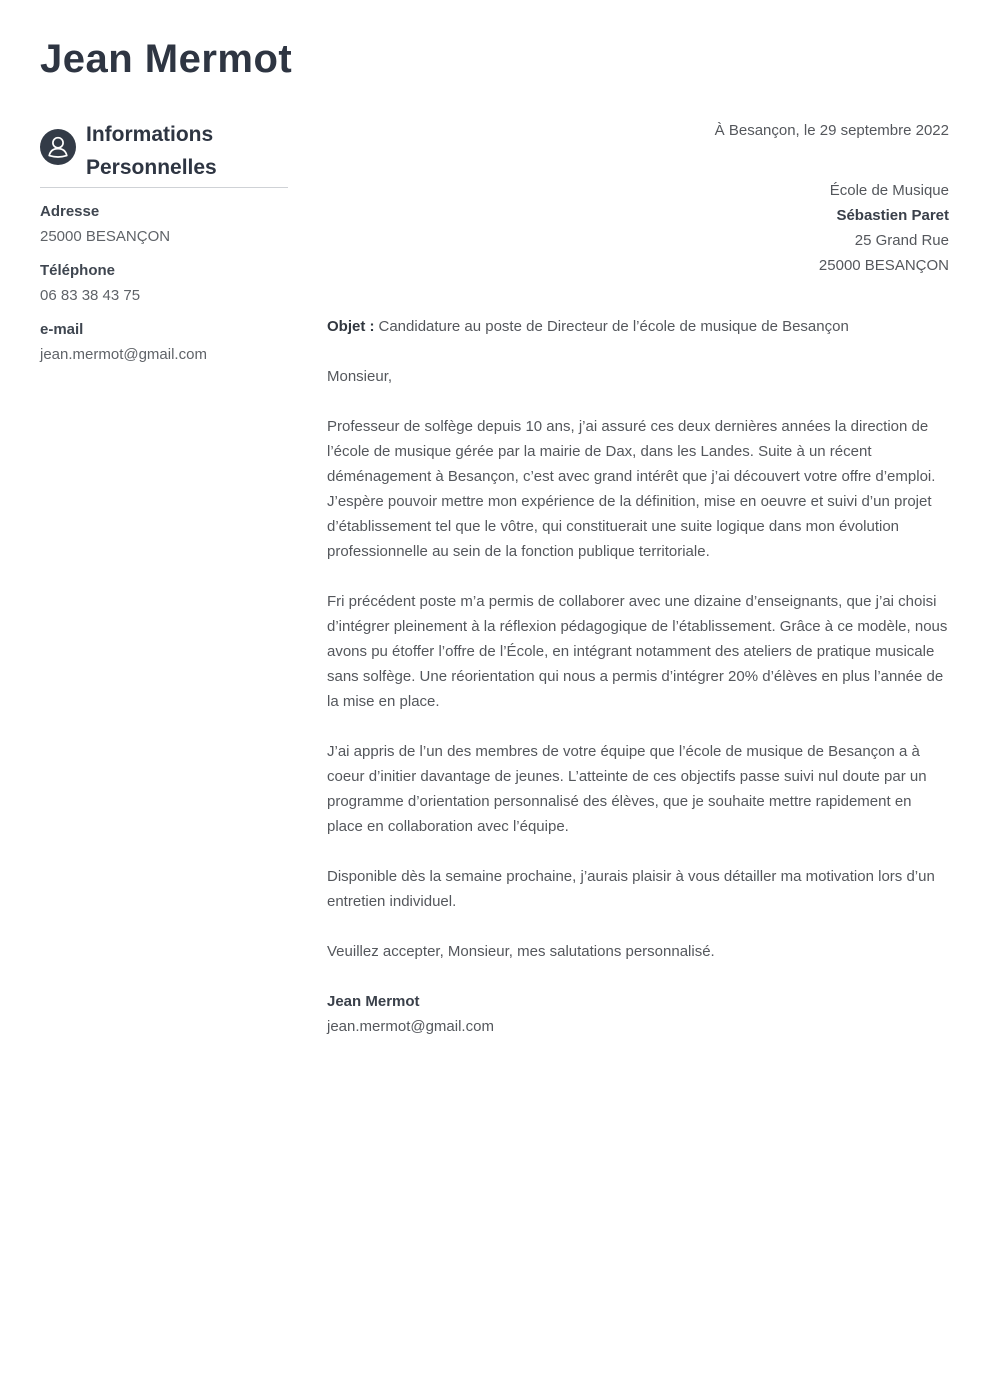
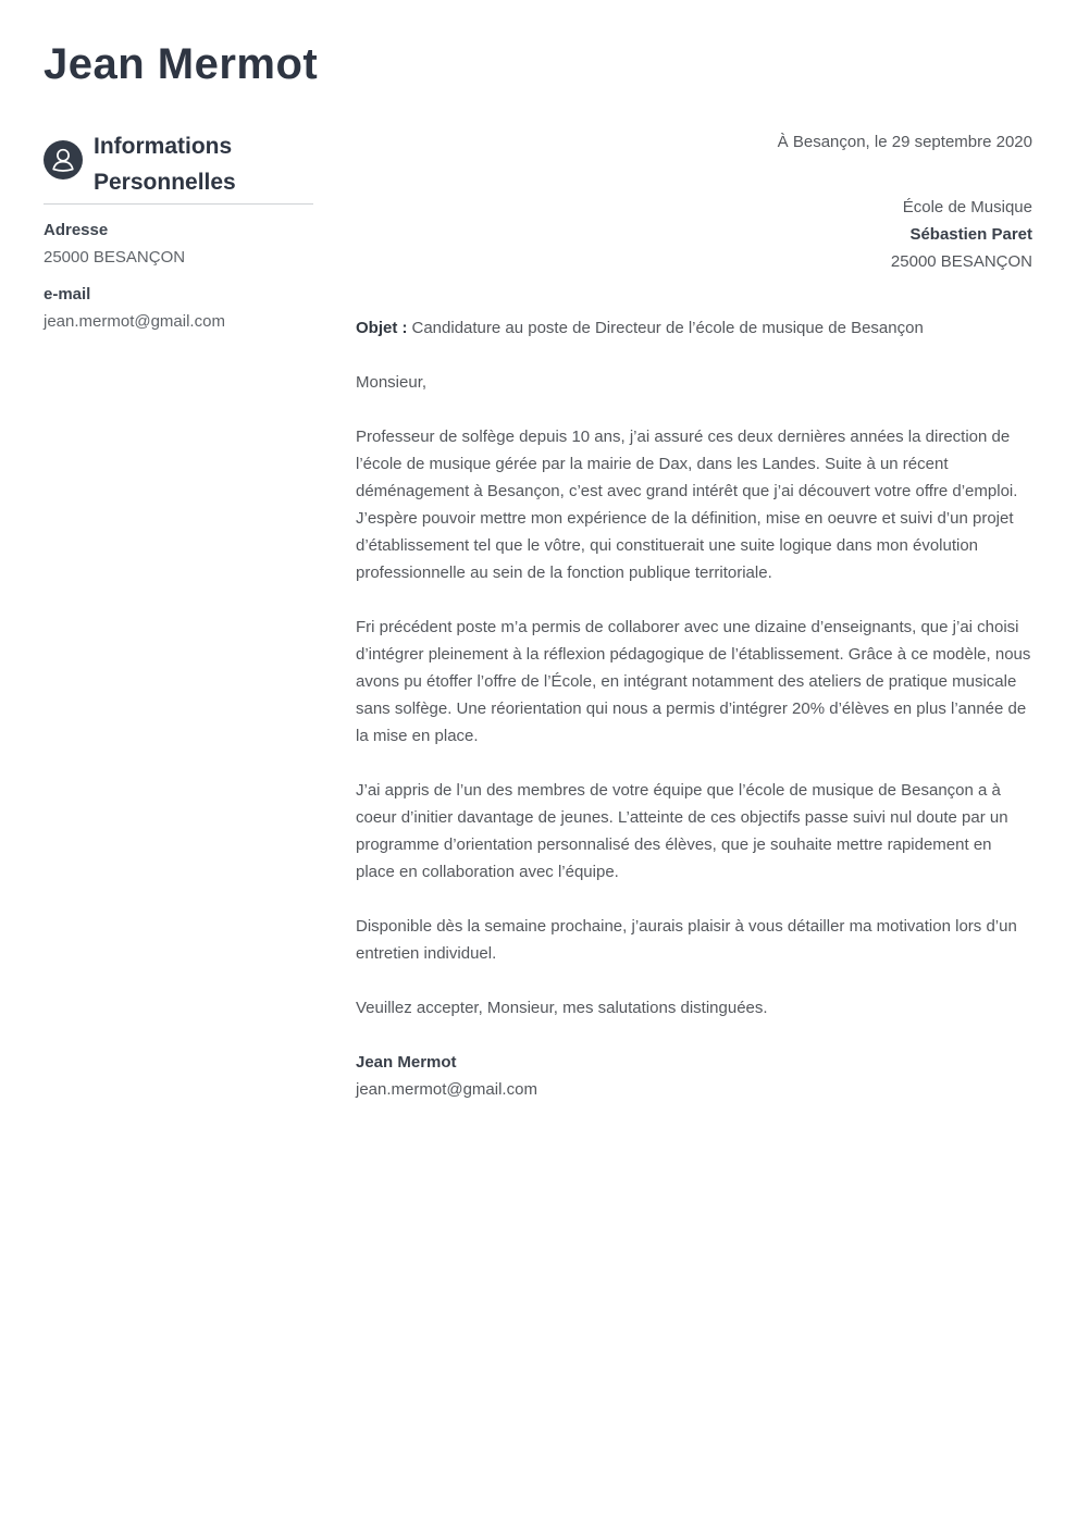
  Jean Mermot
  Informations Personnelles
  Adresse
  25000 BESANÇON
- Téléphone
- 06 83 38 43 75
  e-mail
  jean.mermot@gmail.com
- À Besançon, le 29 septembre 2022
+ À Besançon, le 29 septembre 2020
  École de Musique
  Sébastien Paret
- 25 Grand Rue
  25000 BESANÇON
  Objet : Candidature au poste de Directeur de l’école de musique de Besançon
  Monsieur,
  Professeur de solfège depuis 10 ans, j’ai assuré ces deux dernières années la direction de l’école de musique gérée par la mairie de Dax, dans les Landes. Suite à un récent déménagement à Besançon, c’est avec grand intérêt que j’ai découvert votre offre d’emploi. J’espère pouvoir mettre mon expérience de la définition, mise en oeuvre et suivi d’un projet d’établissement tel que le vôtre, qui constituerait une suite logique dans mon évolution professionnelle au sein de la fonction publique territoriale.
  Fri précédent poste m’a permis de collaborer avec une dizaine d’enseignants, que j’ai choisi d’intégrer pleinement à la réflexion pédagogique de l’établissement. Grâce à ce modèle, nous avons pu étoffer l’offre de l’École, en intégrant notamment des ateliers de pratique musicale sans solfège. Une réorientation qui nous a permis d’intégrer 20% d’élèves en plus l’année de la mise en place.
  J’ai appris de l’un des membres de votre équipe que l’école de musique de Besançon a à coeur d’initier davantage de jeunes. L’atteinte de ces objectifs passe suivi nul doute par un programme d’orientation personnalisé des élèves, que je souhaite mettre rapidement en place en collaboration avec l’équipe.
  Disponible dès la semaine prochaine, j’aurais plaisir à vous détailler ma motivation lors d’un entretien individuel.
- Veuillez accepter, Monsieur, mes salutations personnalisé.
+ Veuillez accepter, Monsieur, mes salutations distinguées.
  Jean Mermot
  jean.mermot@gmail.com
